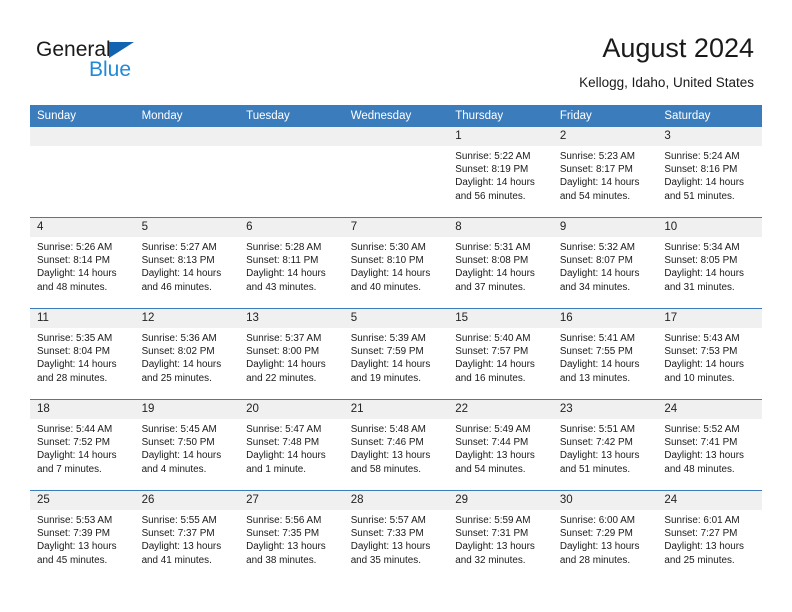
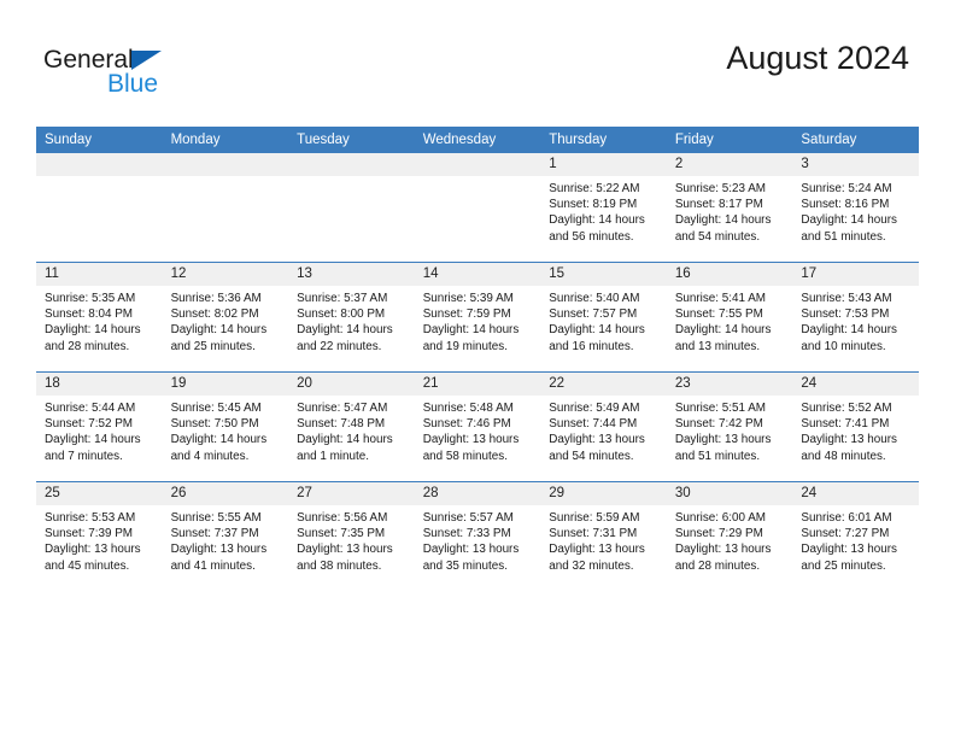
  General
  Blue
  August 2024
- Kellogg, Idaho, United States
  Sunday	Monday	Tuesday	Wednesday	Thursday	Friday	Saturday
  				1Sunrise: 5:22 AMSunset: 8:19 PMDaylight: 14 hoursand 56 minutes.	2Sunrise: 5:23 AMSunset: 8:17 PMDaylight: 14 hoursand 54 minutes.	3Sunrise: 5:24 AMSunset: 8:16 PMDaylight: 14 hoursand 51 minutes.
- 4Sunrise: 5:26 AMSunset: 8:14 PMDaylight: 14 hoursand 48 minutes.	5Sunrise: 5:27 AMSunset: 8:13 PMDaylight: 14 hoursand 46 minutes.	6Sunrise: 5:28 AMSunset: 8:11 PMDaylight: 14 hoursand 43 minutes.	7Sunrise: 5:30 AMSunset: 8:10 PMDaylight: 14 hoursand 40 minutes.	8Sunrise: 5:31 AMSunset: 8:08 PMDaylight: 14 hoursand 37 minutes.	9Sunrise: 5:32 AMSunset: 8:07 PMDaylight: 14 hoursand 34 minutes.	10Sunrise: 5:34 AMSunset: 8:05 PMDaylight: 14 hoursand 31 minutes.
- 11Sunrise: 5:35 AMSunset: 8:04 PMDaylight: 14 hoursand 28 minutes.	12Sunrise: 5:36 AMSunset: 8:02 PMDaylight: 14 hoursand 25 minutes.	13Sunrise: 5:37 AMSunset: 8:00 PMDaylight: 14 hoursand 22 minutes.	5Sunrise: 5:39 AMSunset: 7:59 PMDaylight: 14 hoursand 19 minutes.	15Sunrise: 5:40 AMSunset: 7:57 PMDaylight: 14 hoursand 16 minutes.	16Sunrise: 5:41 AMSunset: 7:55 PMDaylight: 14 hoursand 13 minutes.	17Sunrise: 5:43 AMSunset: 7:53 PMDaylight: 14 hoursand 10 minutes.
+ 11Sunrise: 5:35 AMSunset: 8:04 PMDaylight: 14 hoursand 28 minutes.	12Sunrise: 5:36 AMSunset: 8:02 PMDaylight: 14 hoursand 25 minutes.	13Sunrise: 5:37 AMSunset: 8:00 PMDaylight: 14 hoursand 22 minutes.	14Sunrise: 5:39 AMSunset: 7:59 PMDaylight: 14 hoursand 19 minutes.	15Sunrise: 5:40 AMSunset: 7:57 PMDaylight: 14 hoursand 16 minutes.	16Sunrise: 5:41 AMSunset: 7:55 PMDaylight: 14 hoursand 13 minutes.	17Sunrise: 5:43 AMSunset: 7:53 PMDaylight: 14 hoursand 10 minutes.
  18Sunrise: 5:44 AMSunset: 7:52 PMDaylight: 14 hoursand 7 minutes.	19Sunrise: 5:45 AMSunset: 7:50 PMDaylight: 14 hoursand 4 minutes.	20Sunrise: 5:47 AMSunset: 7:48 PMDaylight: 14 hoursand 1 minute.	21Sunrise: 5:48 AMSunset: 7:46 PMDaylight: 13 hoursand 58 minutes.	22Sunrise: 5:49 AMSunset: 7:44 PMDaylight: 13 hoursand 54 minutes.	23Sunrise: 5:51 AMSunset: 7:42 PMDaylight: 13 hoursand 51 minutes.	24Sunrise: 5:52 AMSunset: 7:41 PMDaylight: 13 hoursand 48 minutes.
  25Sunrise: 5:53 AMSunset: 7:39 PMDaylight: 13 hoursand 45 minutes.	26Sunrise: 5:55 AMSunset: 7:37 PMDaylight: 13 hoursand 41 minutes.	27Sunrise: 5:56 AMSunset: 7:35 PMDaylight: 13 hoursand 38 minutes.	28Sunrise: 5:57 AMSunset: 7:33 PMDaylight: 13 hoursand 35 minutes.	29Sunrise: 5:59 AMSunset: 7:31 PMDaylight: 13 hoursand 32 minutes.	30Sunrise: 6:00 AMSunset: 7:29 PMDaylight: 13 hoursand 28 minutes.	24Sunrise: 6:01 AMSunset: 7:27 PMDaylight: 13 hoursand 25 minutes.
